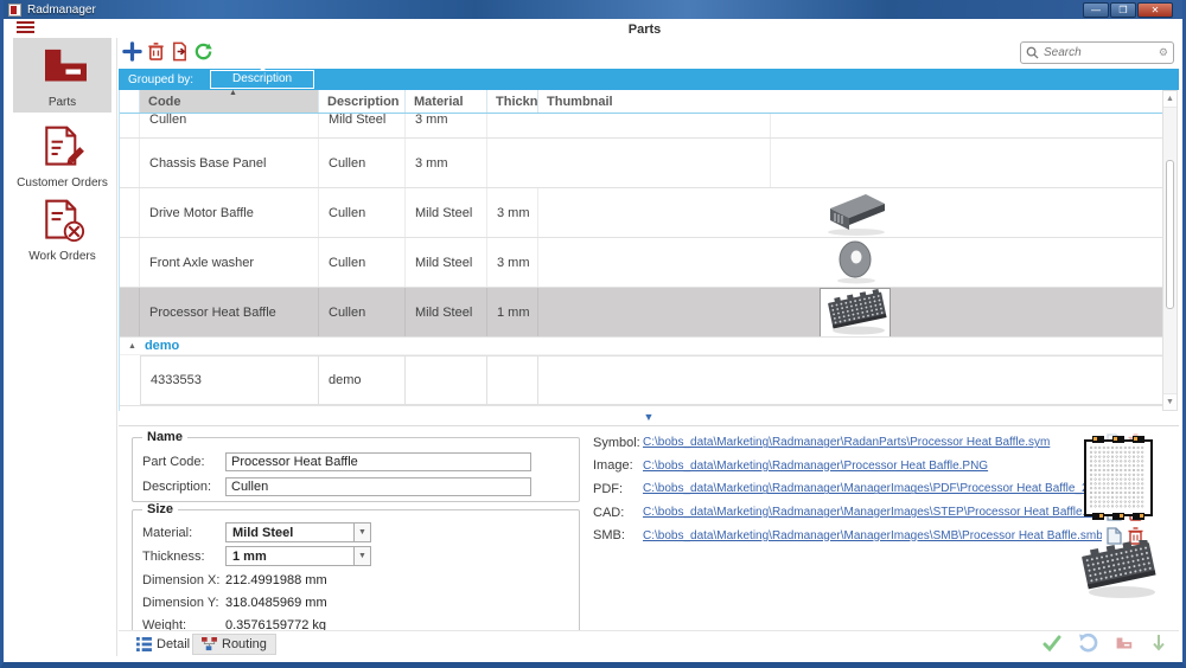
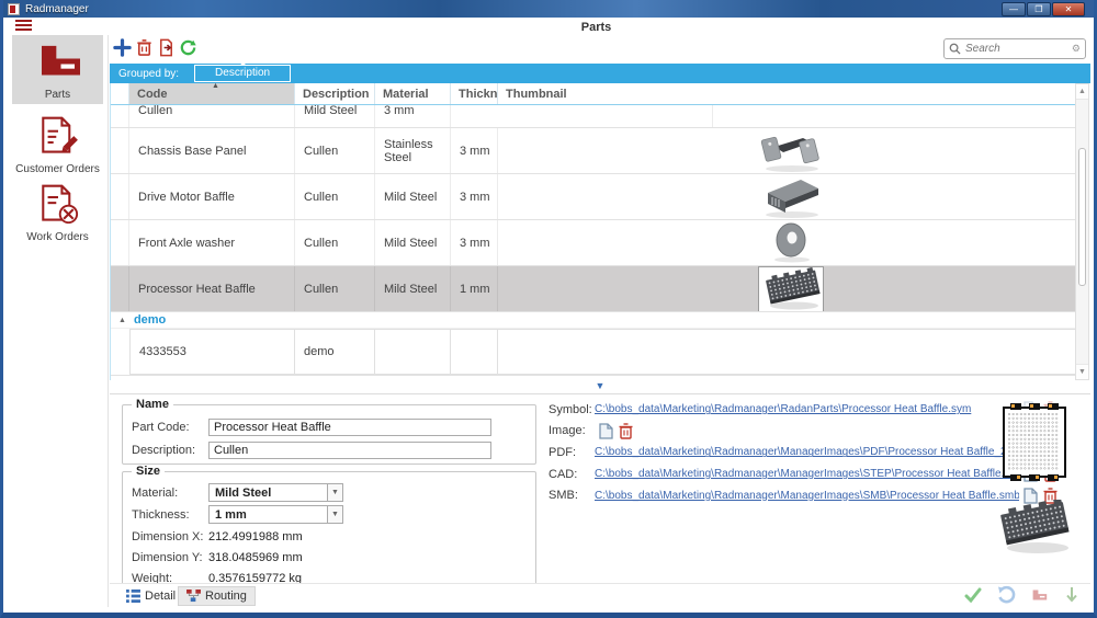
  Radmanager
  —
  ❐
  ✕
  Parts
  Parts
  Customer Orders
  Work Orders
  Search
  ⚙
  Grouped by:
  Description
  Code
  Description
  Material
  Thumbnail
  Cullen
  Mild Steel
  3 mm
  Chassis Base Panel
  Cullen
+ Stainless Steel
  3 mm
  Drive Motor Baffle
  Cullen
  Mild Steel
  3 mm
  Front Axle washer
  Cullen
  Mild Steel
  3 mm
  Processor Heat Baffle
  Cullen
  Mild Steel
  1 mm
  demo
  4333553
  demo
  ▼
  Name
  Part Code:
  Processor Heat Baffle
  Description:
  Cullen
  Size
  Material:
  Mild Steel
  Thickness:
  1 mm
  Dimension X:
  212.4991988 mm
  Dimension Y:
  318.0485969 mm
  Weight:
  0.3576159772 kg
  Symbol:
  C:\bobs_data\Marketing\Radmanager\RadanParts\Processor Heat Baffle.sym
  Image:
- C:\bobs_data\Marketing\Radmanager\Processor Heat Baffle.PNG
  PDF:
  C:\bobs_data\Marketing\Radmanager\ManagerImages\PDF\Processor Heat Baffle_
  CAD:
  C:\bobs_data\Marketing\Radmanager\ManagerImages\STEP\Processor Heat Baffle.
  SMB:
  C:\bobs_data\Marketing\Radmanager\ManagerImages\SMB\Processor Heat Baffle.smb
  Detail
  Routing
